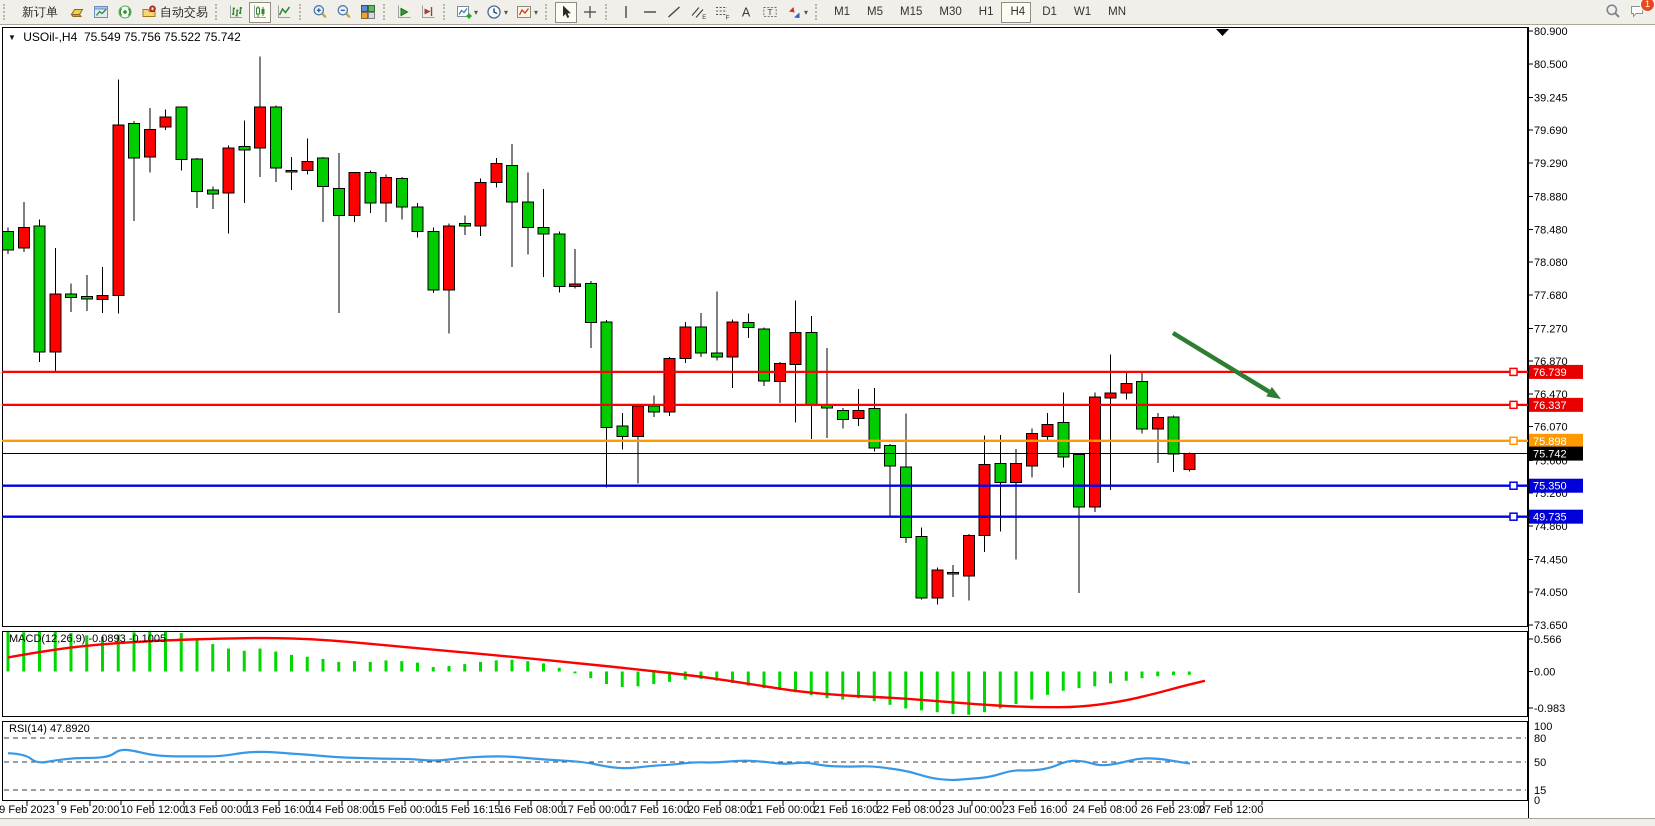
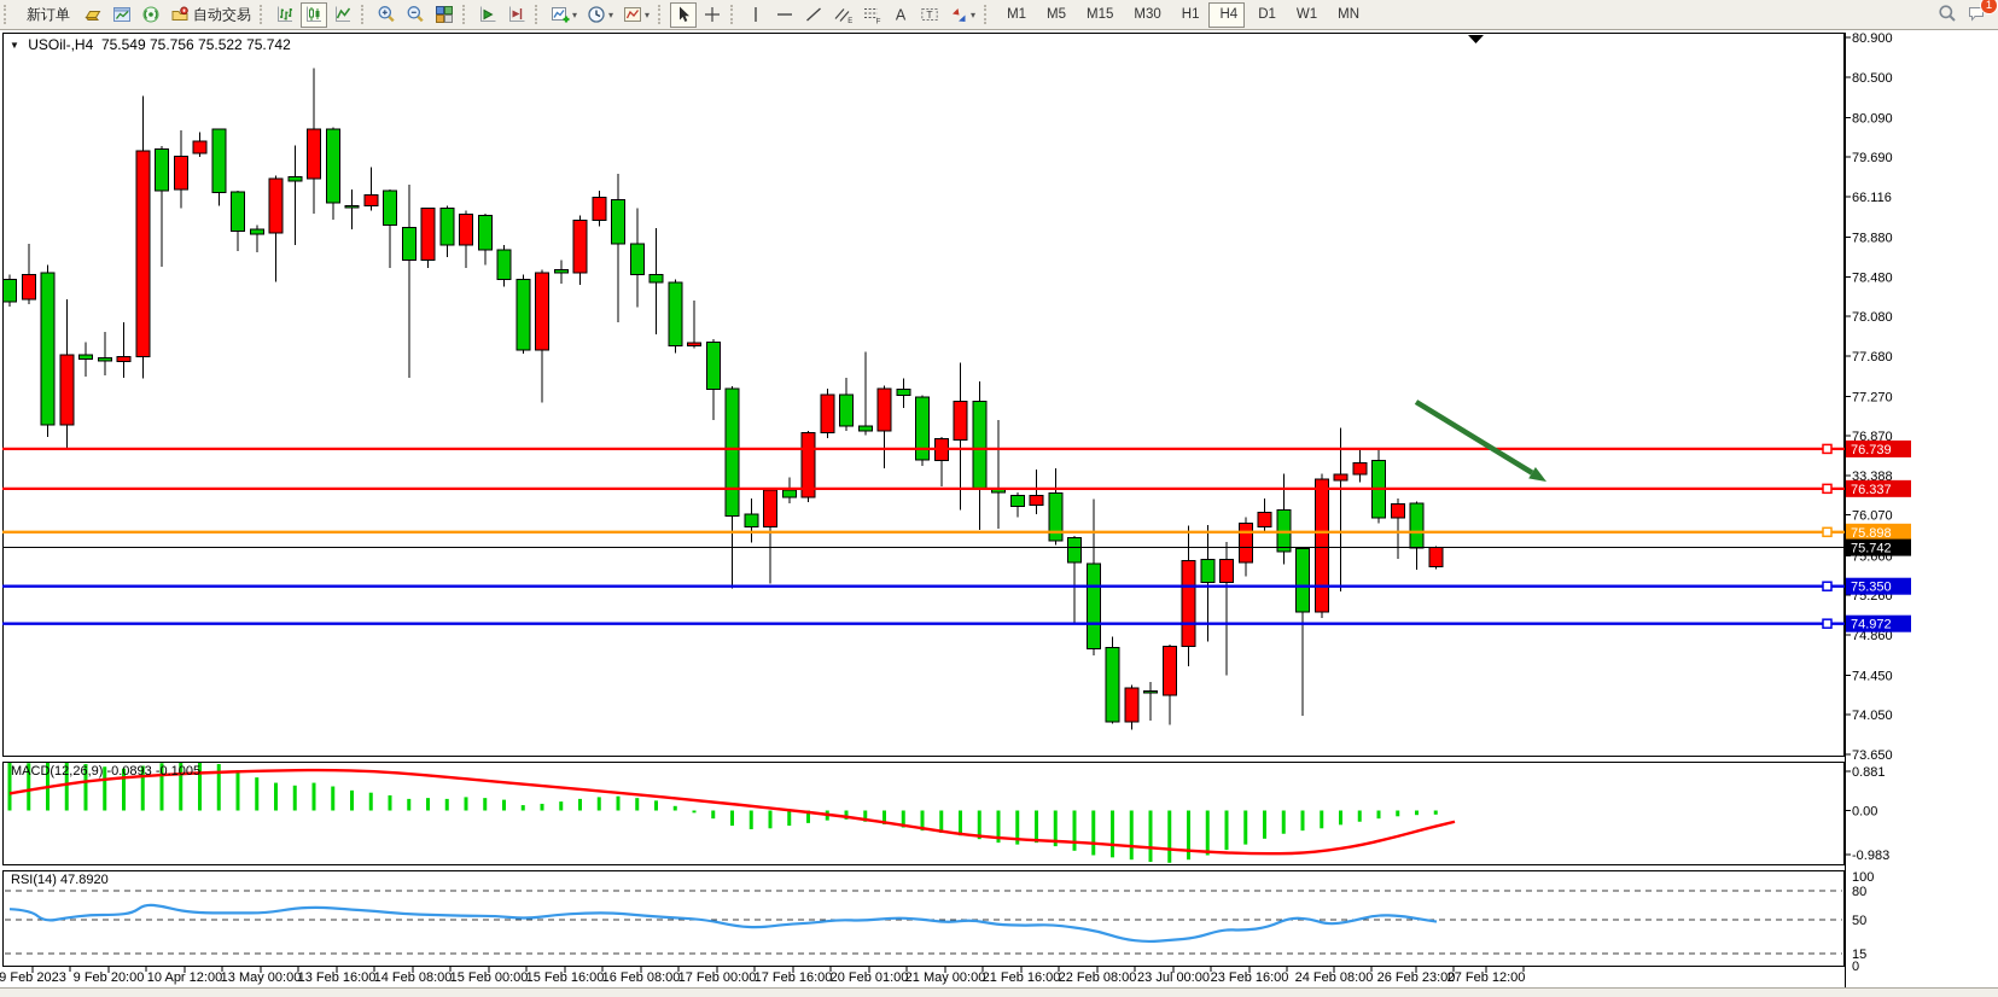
  新订单
  自动交易
  ▾
  ▾
  ▾
  A
  T
  ▾
  M1
  M5
  M15
  M30
  H1
  H4
  D1
  W1
  MN
  1
  80.900
  80.500
- 39.245
+ 80.090
  79.690
- 79.290
+ 66.116
  78.880
  78.480
  78.080
  77.680
  77.270
  76.870
- 76.470
+ 33.388
  76.070
  75.660
  75.260
  74.860
  74.450
  74.050
  73.650
- 0.566
+ 0.881
  0.00
  -0.983
  100
  80
  50
  15
  0
  9 Feb 2023
  9 Feb 20:00
- 10 Feb 12:00
+ 10 Apr 12:00
- 13 Feb 00:00
+ 13 May 00:00
  13 Feb 16:00
  14 Feb 08:00
  15 Feb 00:00
- 15 Feb 16:15
+ 15 Feb 16:00
  16 Feb 08:00
  17 Feb 00:00
  17 Feb 16:00
- 20 Feb 08:00
+ 20 Feb 01:00
- 21 Feb 00:00
+ 21 May 00:00
  21 Feb 16:00
  22 Feb 08:00
  23 Jul 00:00
  23 Feb 16:00
  24 Feb 08:00
  26 Feb 23:00
  27 Feb 12:00
  76.739
  76.337
  75.898
  75.350
- 49.735
+ 74.972
  75.742
  ▼ USOil-,H4 75.549 75.756 75.522 75.742
  MACD(12,26,9) -0.0893 -0.1005
  RSI(14) 47.8920
